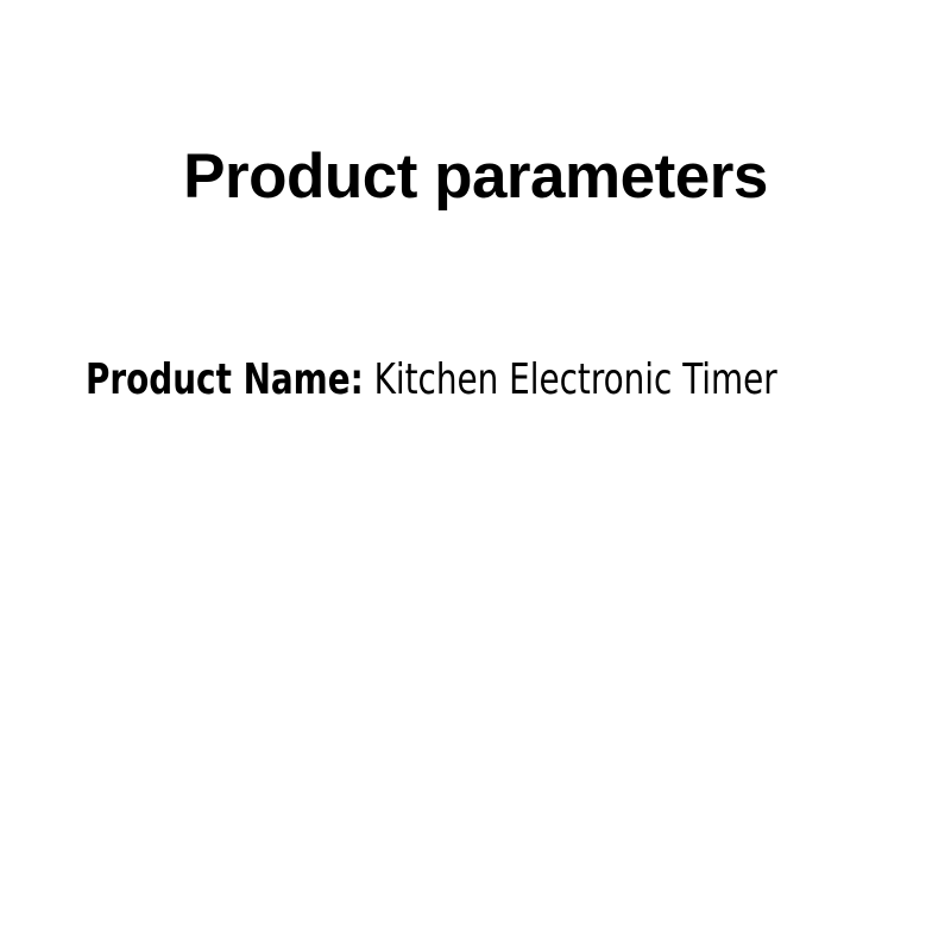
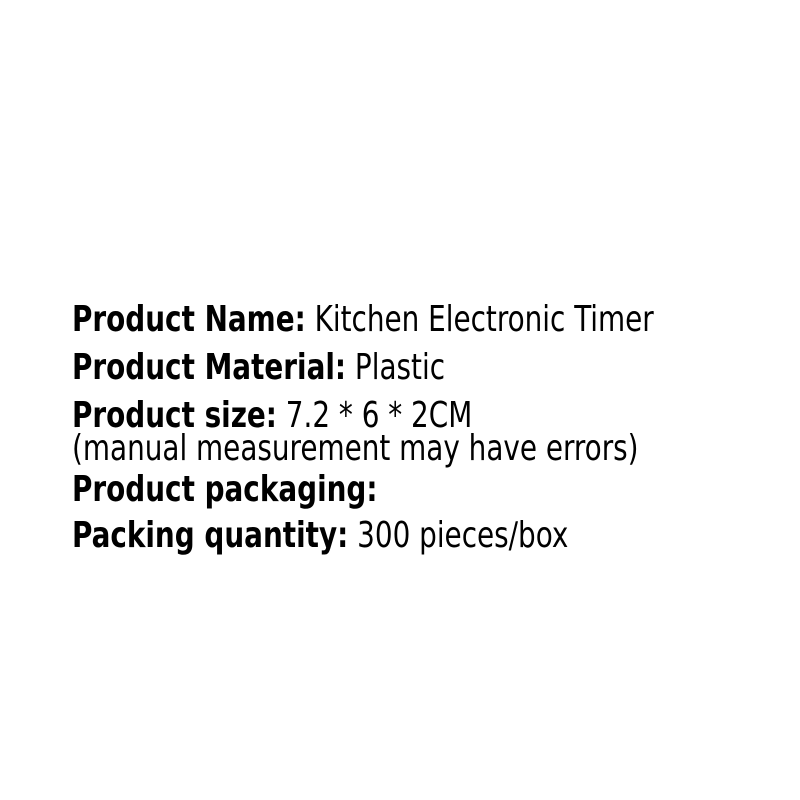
- Product parameters
  Product Name: Kitchen Electronic Timer
+ Product Material: Plastic
+ Product size: 7.2 * 6 * 2CM
+ (manual measurement may have errors)
+ Product packaging:
+ Packing quantity: 300 pieces/box
